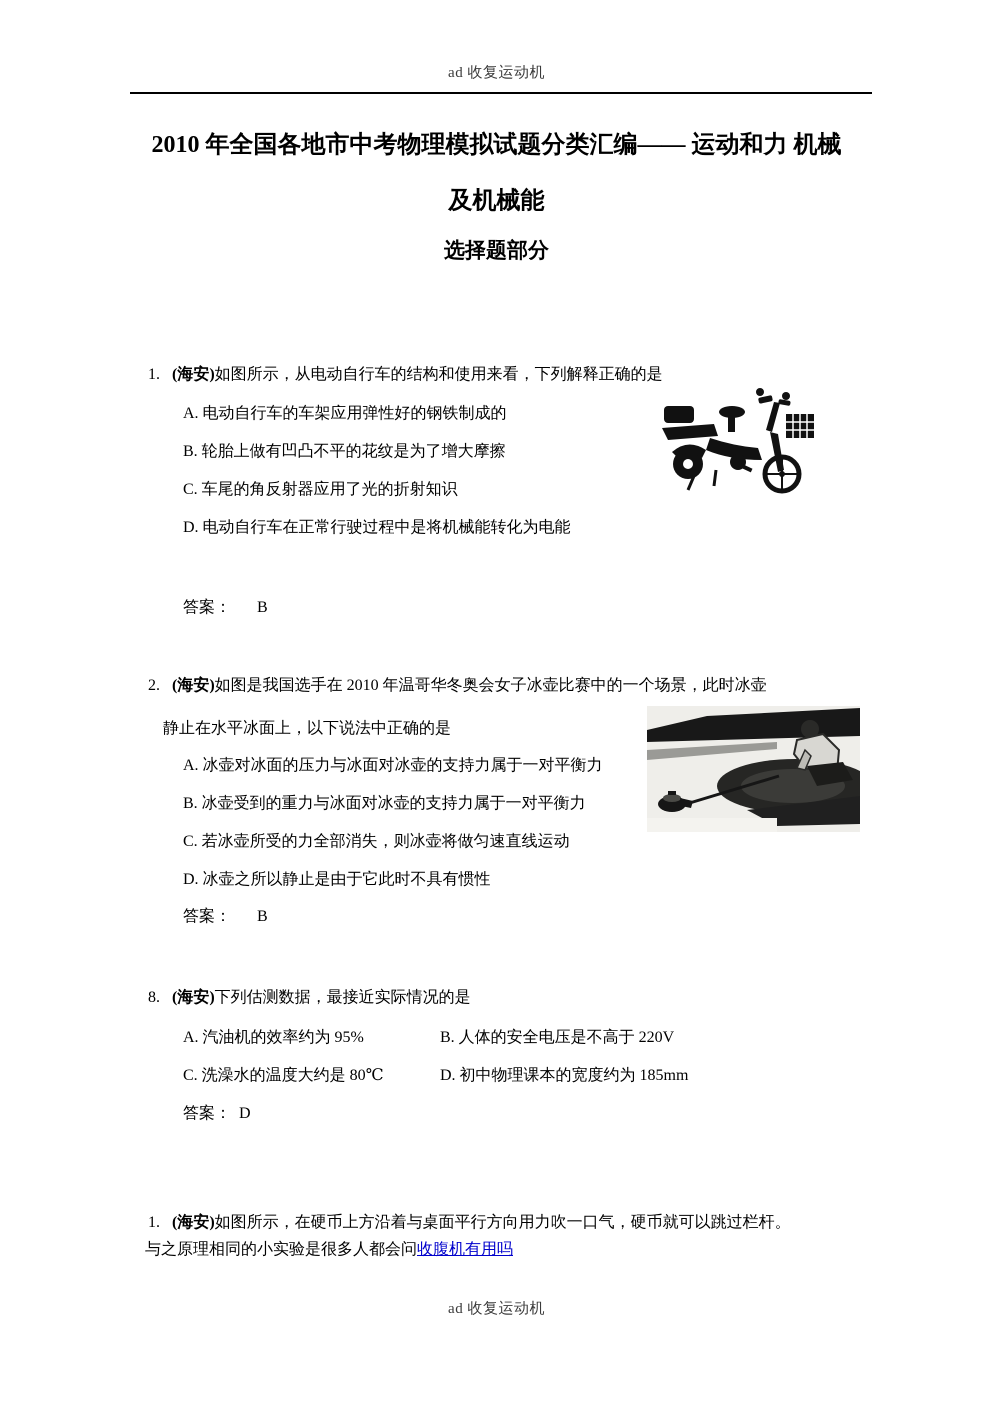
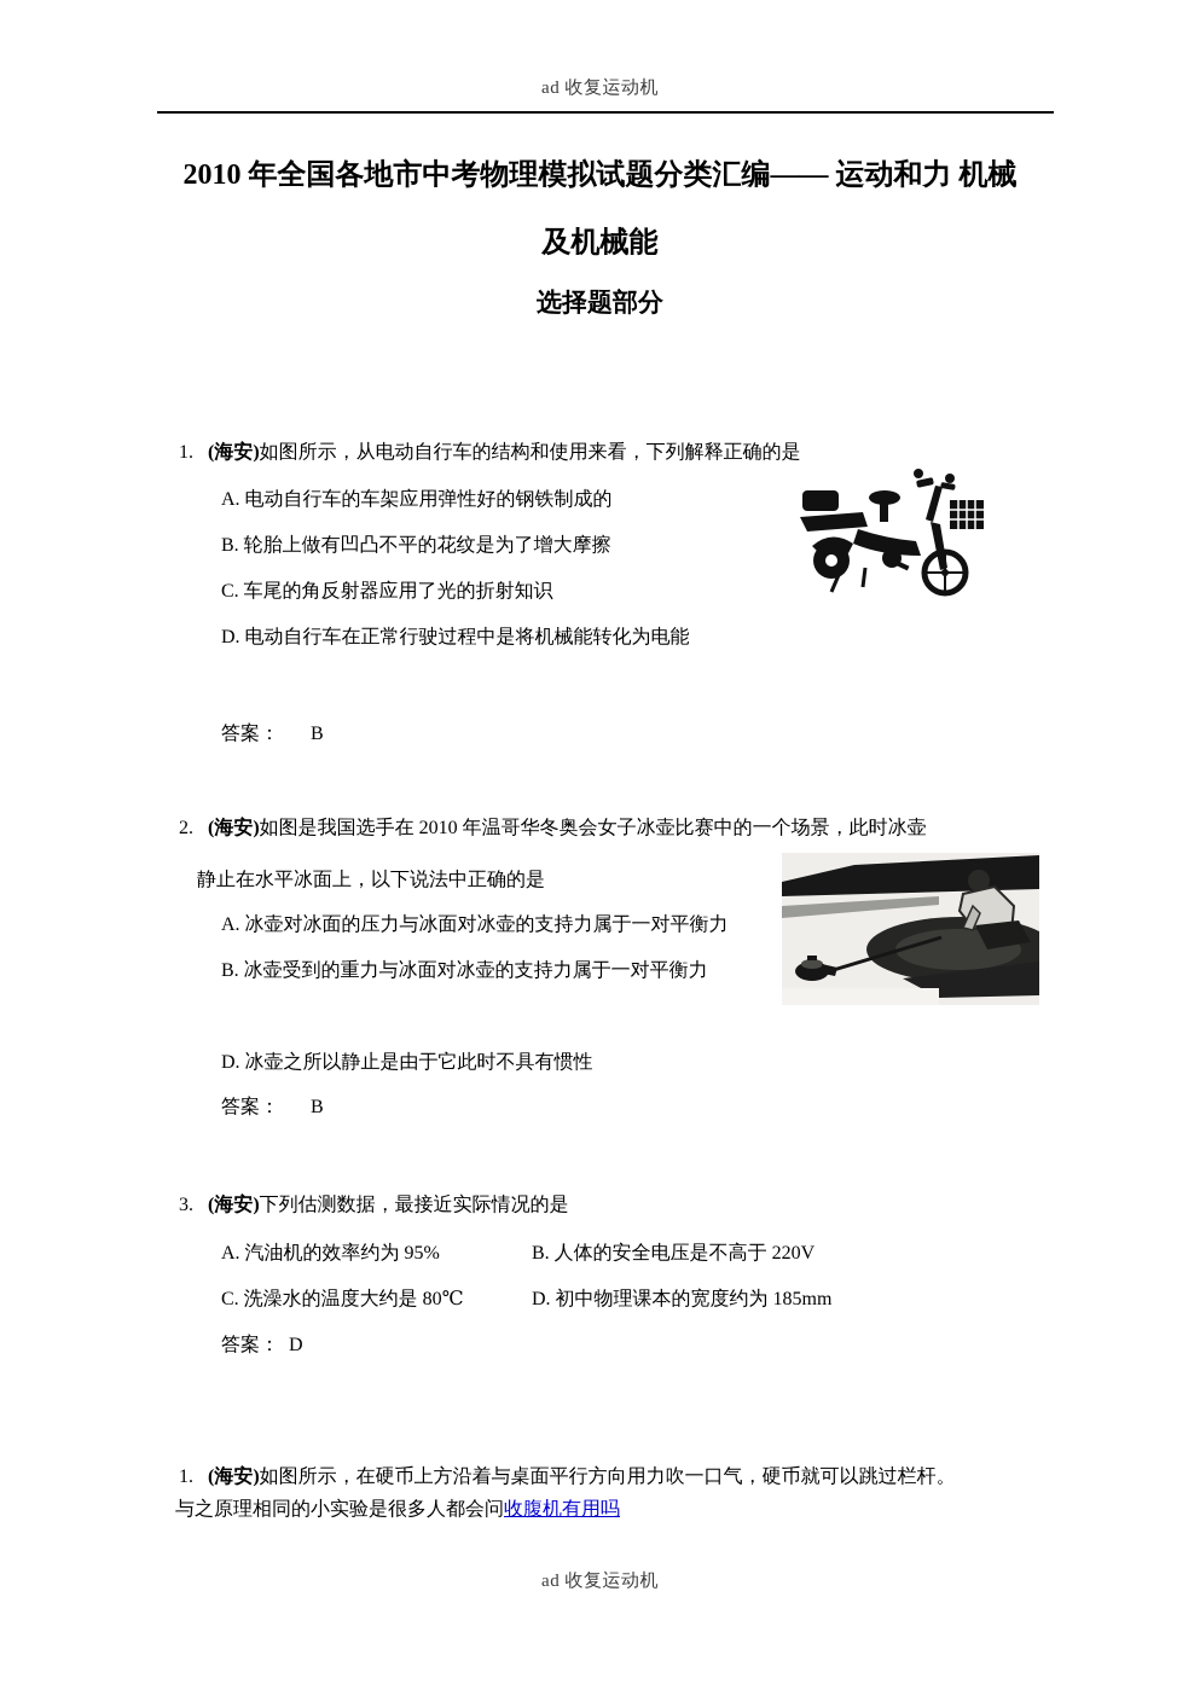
  ad 收复运动机
  2010 年全国各地市中考物理模拟试题分类汇编—— 运动和力 机械
  及机械能
  选择题部分
  1. (海安)如图所示，从电动自行车的结构和使用来看，下列解释正确的是
  A. 电动自行车的车架应用弹性好的钢铁制成的
  B. 轮胎上做有凹凸不平的花纹是为了增大摩擦
  C. 车尾的角反射器应用了光的折射知识
  D. 电动自行车在正常行驶过程中是将机械能转化为电能
  答案： B
  2. (海安)如图是我国选手在 2010 年温哥华冬奥会女子冰壶比赛中的一个场景，此时冰壶
  静止在水平冰面上，以下说法中正确的是
  A. 冰壶对冰面的压力与冰面对冰壶的支持力属于一对平衡力
  B. 冰壶受到的重力与冰面对冰壶的支持力属于一对平衡力
- C. 若冰壶所受的力全部消失，则冰壶将做匀速直线运动
  D. 冰壶之所以静止是由于它此时不具有惯性
  答案： B
- 8. (海安)下列估测数据，最接近实际情况的是
+ 3. (海安)下列估测数据，最接近实际情况的是
  A. 汽油机的效率约为 95% B. 人体的安全电压是不高于 220V
  C. 洗澡水的温度大约是 80℃ D. 初中物理课本的宽度约为 185mm
  答案： D
  1. (海安)如图所示，在硬币上方沿着与桌面平行方向用力吹一口气，硬币就可以跳过栏杆。
  与之原理相同的小实验是很多人都会问收腹机有用吗
  ad 收复运动机
